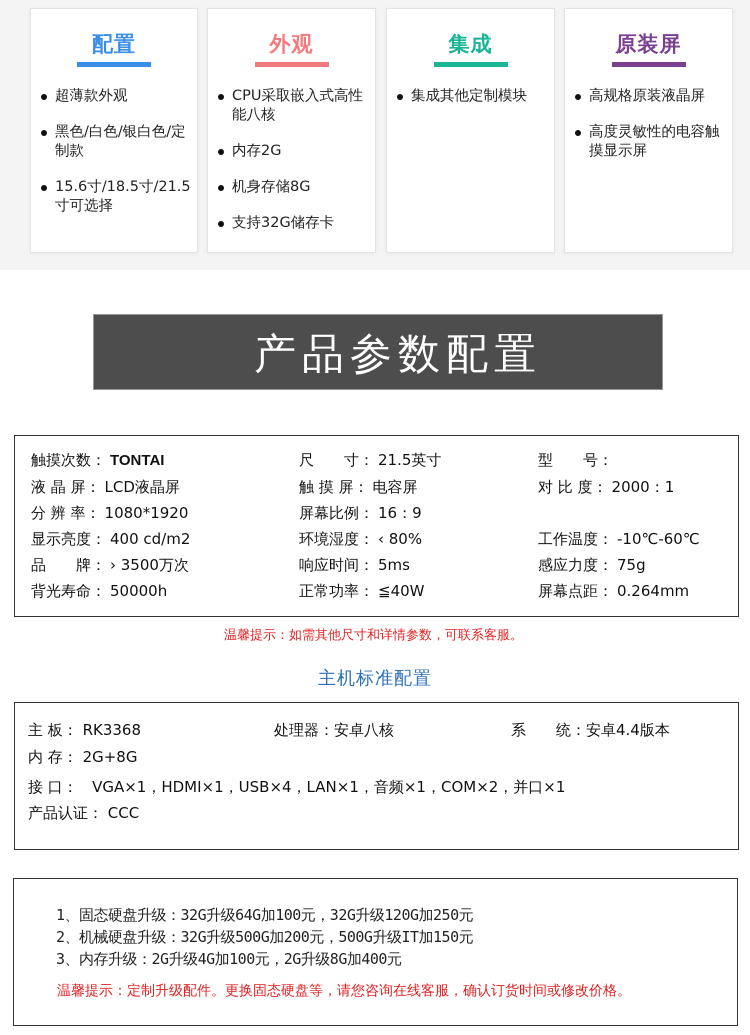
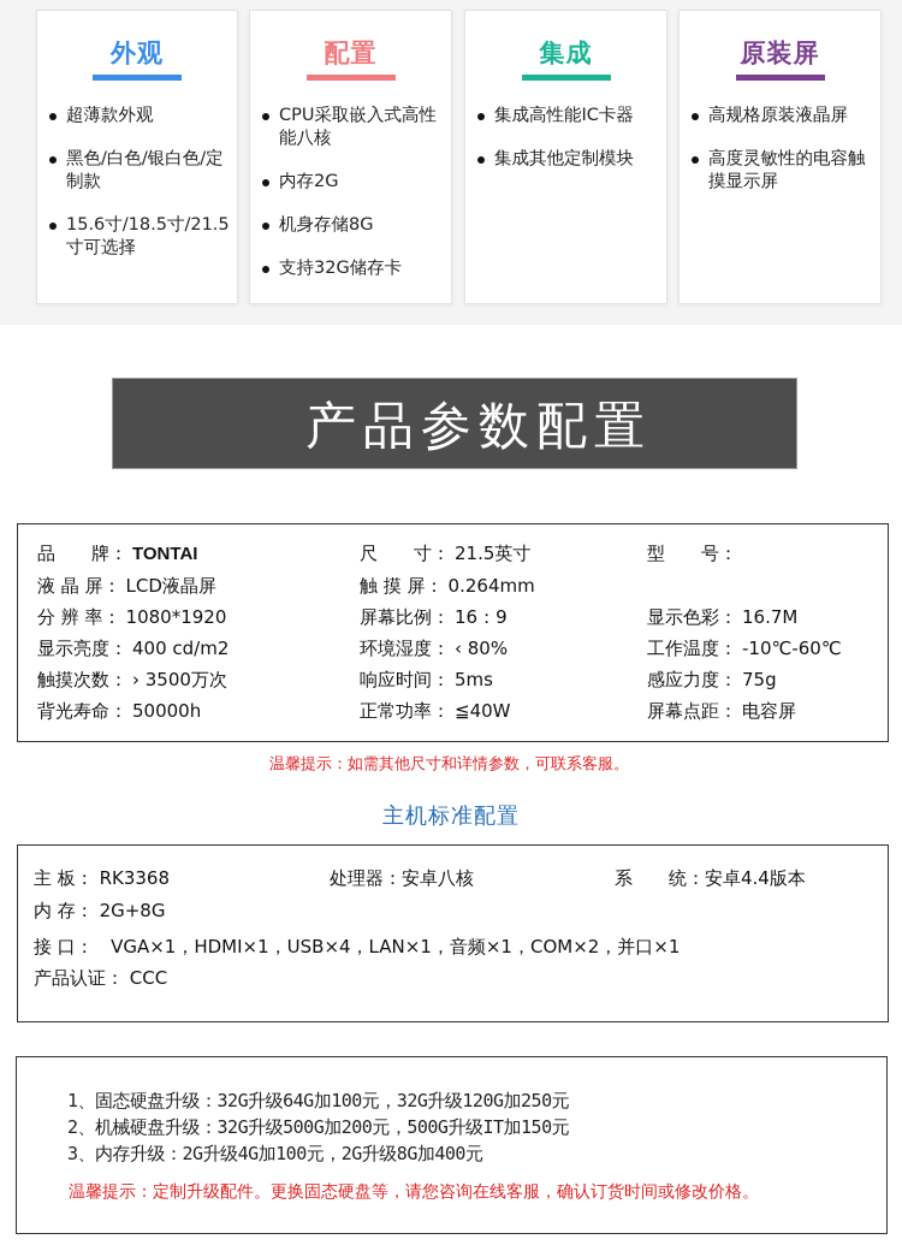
- 配置
+ 外观
  超薄款外观
  黑色/白色/银白色/定制款
  15.6寸/18.5寸/21.5寸可选择
- 外观
+ 配置
  CPU采取嵌入式高性能八核
  内存2G
  机身存储8G
  支持32G储存卡
  集成
+ 集成高性能IC卡器
  集成其他定制模块
  原装屏
  高规格原装液晶屏
  高度灵敏性的电容触摸显示屏
  产品参数配置
- 触摸次数： TONTAI
+ 品 牌： TONTAI
  尺 寸： 21.5英寸
  型 号：
  液 晶 屏： LCD液晶屏
- 触 摸 屏： 电容屏
+ 触 摸 屏： 0.264mm
- 对 比 度： 2000：1
  分 辨 率： 1080*1920
  屏幕比例： 16：9
+ 显示色彩： 16.7M
  显示亮度： 400 cd/m2
  环境湿度： ‹ 80%
  工作温度： -10℃-60℃
- 品 牌： › 3500万次
+ 触摸次数： › 3500万次
  响应时间： 5ms
  感应力度： 75g
  背光寿命： 50000h
  正常功率： ≦40W
- 屏幕点距： 0.264mm
+ 屏幕点距： 电容屏
  温馨提示：如需其他尺寸和详情参数，可联系客服。
  主机标准配置
  主 板： RK3368
  处理器：安卓八核
  系 统：安卓4.4版本
  内 存： 2G+8G
  接 口： VGA×1，HDMI×1，USB×4，LAN×1，音频×1，COM×2，并口×1
  产品认证： CCC
  1、固态硬盘升级：32G升级64G加100元，32G升级120G加250元
  2、机械硬盘升级：32G升级500G加200元，500G升级IT加150元
  3、内存升级：2G升级4G加100元，2G升级8G加400元
  温馨提示：定制升级配件。更换固态硬盘等，请您咨询在线客服，确认订货时间或修改价格。
